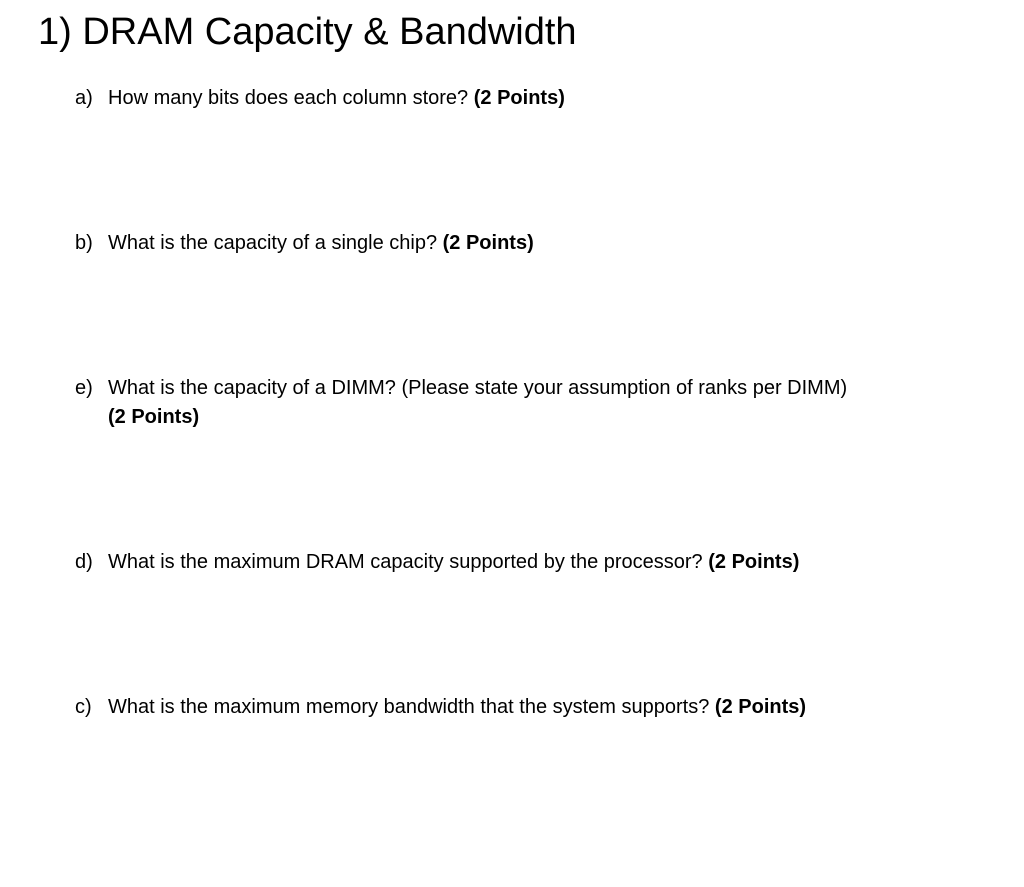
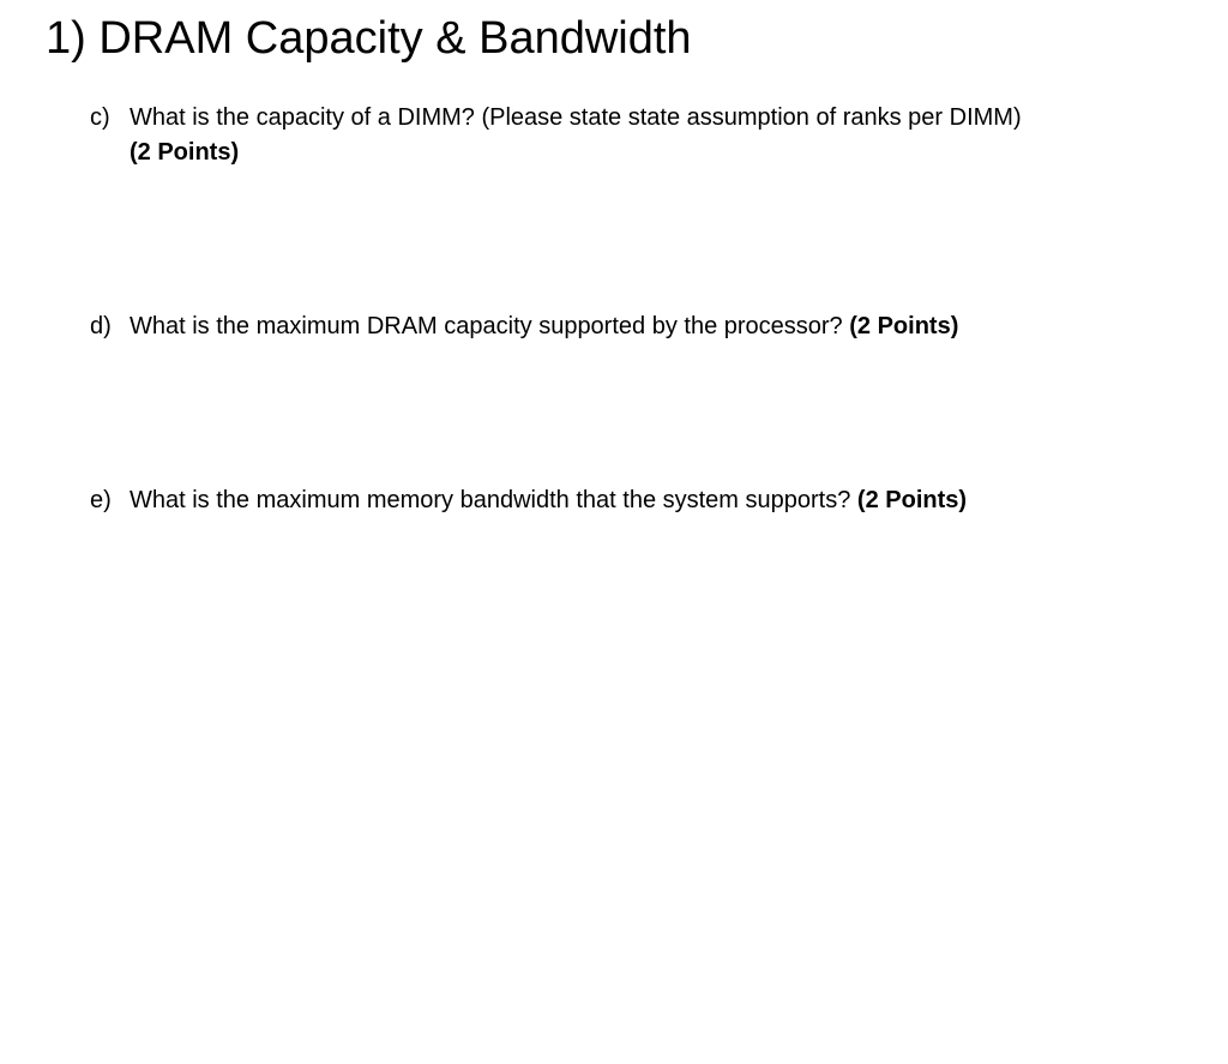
  1) DRAM Capacity & Bandwidth
- a)
- How many bits does each column store? (2 Points)
- b)
- What is the capacity of a single chip? (2 Points)
- e)
+ c)
- What is the capacity of a DIMM? (Please state your assumption of ranks per DIMM)
+ What is the capacity of a DIMM? (Please state state assumption of ranks per DIMM)
  (2 Points)
  d)
  What is the maximum DRAM capacity supported by the processor? (2 Points)
- c)
+ e)
  What is the maximum memory bandwidth that the system supports? (2 Points)
